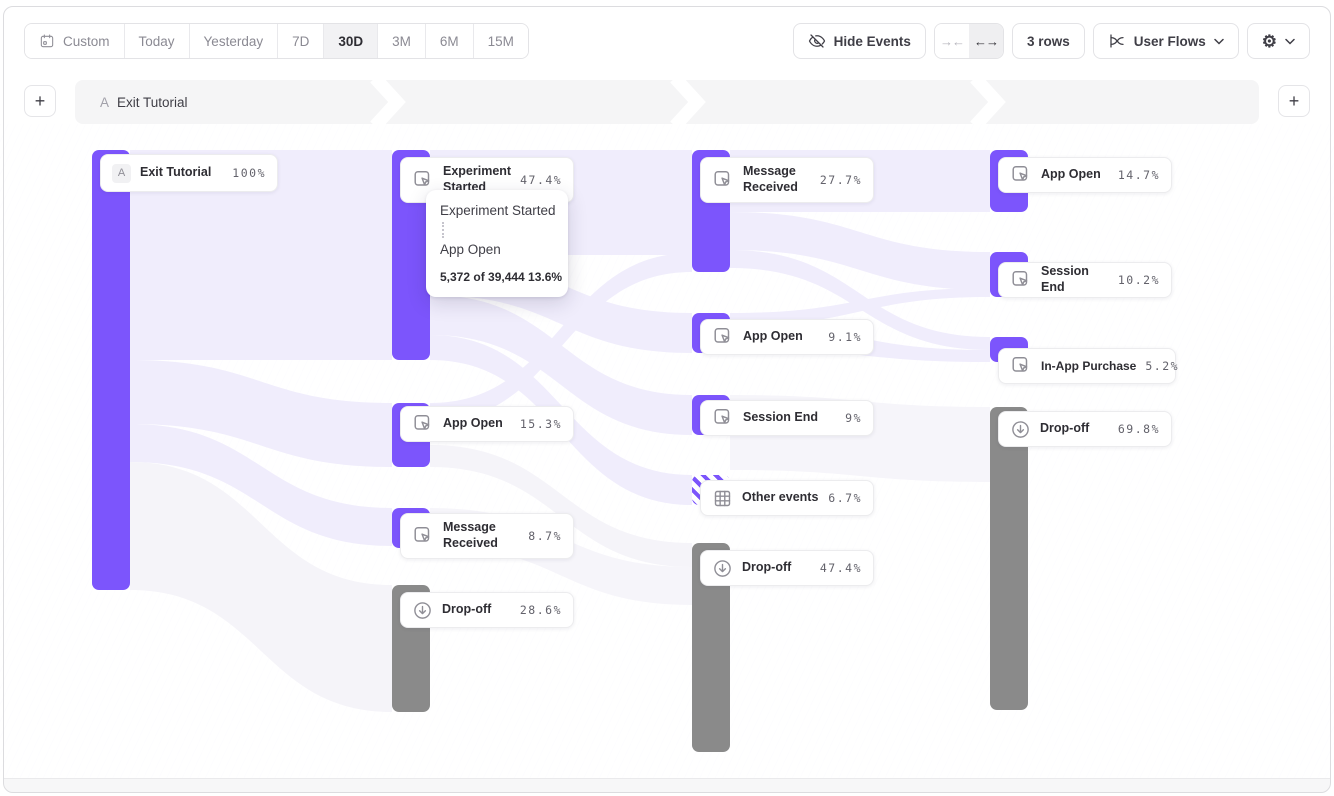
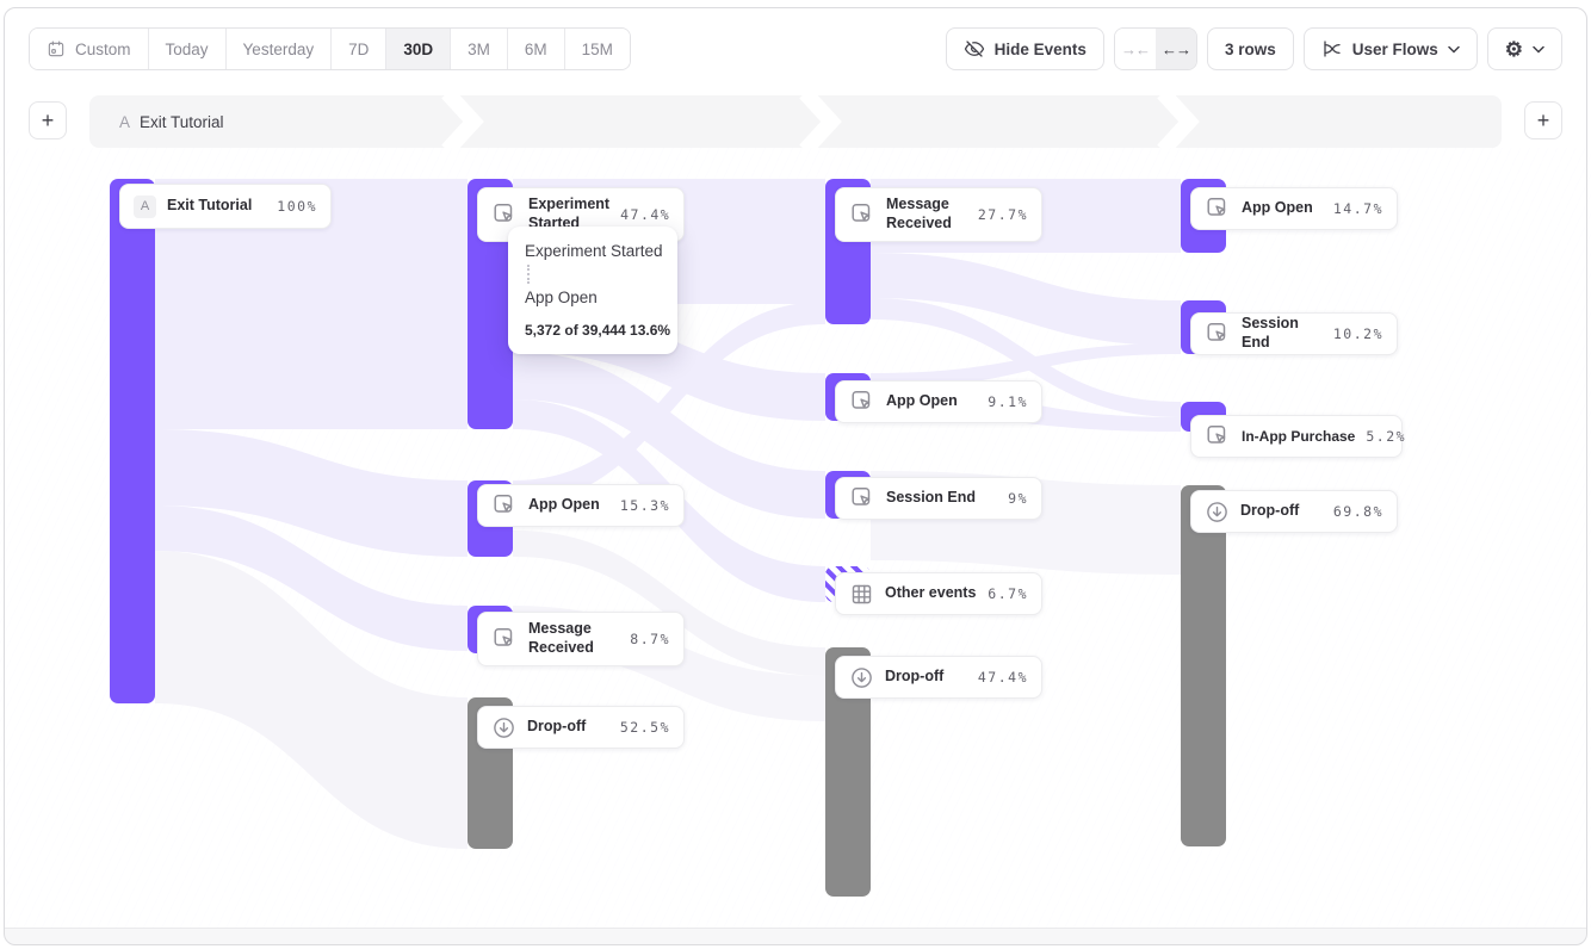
  Custom
  Today
  Yesterday
  7D
  30D
  3M
  6M
  15M
  Hide Events
  →←
  ←→
  3 rows
  User Flows
  ⚙
  +
  A
  Exit Tutorial
  +
  A
  Exit Tutorial
  100%
  Experiment Started
  47.4%
  App Open
  15.3%
  Message Received
  8.7%
  Drop-off
- 28.6%
+ 52.5%
  Message Received
  27.7%
  App Open
  9.1%
  Session End
  9%
  Other events
  6.7%
  Drop-off
  47.4%
  App Open
  14.7%
  Session End
  10.2%
  In-App Purchase
  5.2%
  Drop-off
  69.8%
  Experiment Started
  App Open
  5,372 of 39,444 13.6
